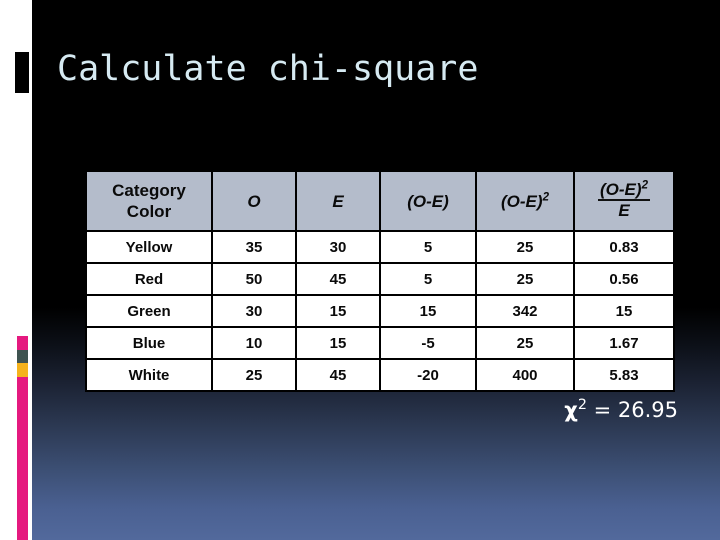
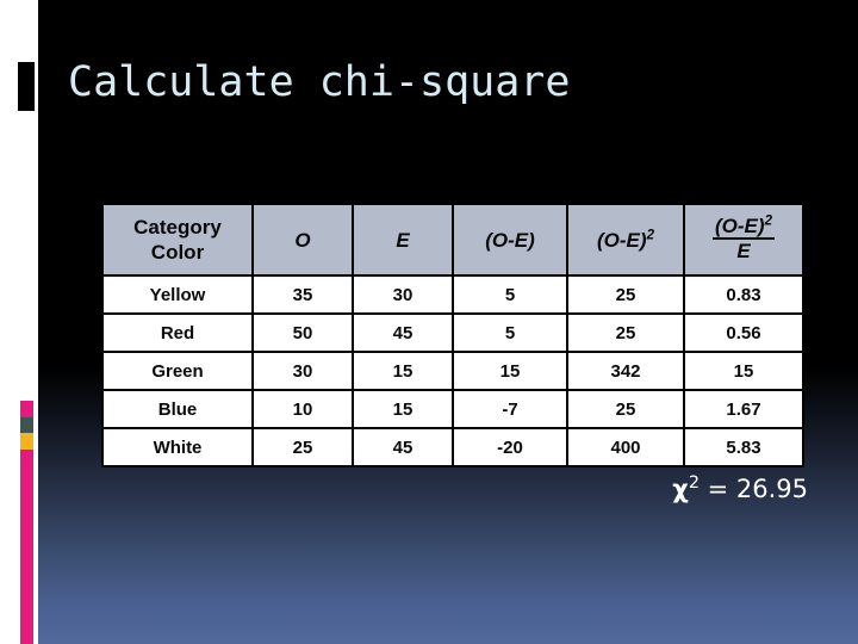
  Calculate chi-square
  Category Color	O	E	(O-E)	(O-E)2	(O-E)2 E
  Yellow	35	30	5	25	0.83
  Red	50	45	5	25	0.56
  Green	30	15	15	342	15
- Blue	10	15	-5	25	1.67
+ Blue	10	15	-7	25	1.67
  White	25	45	-20	400	5.83
  χ2 = 26.95
